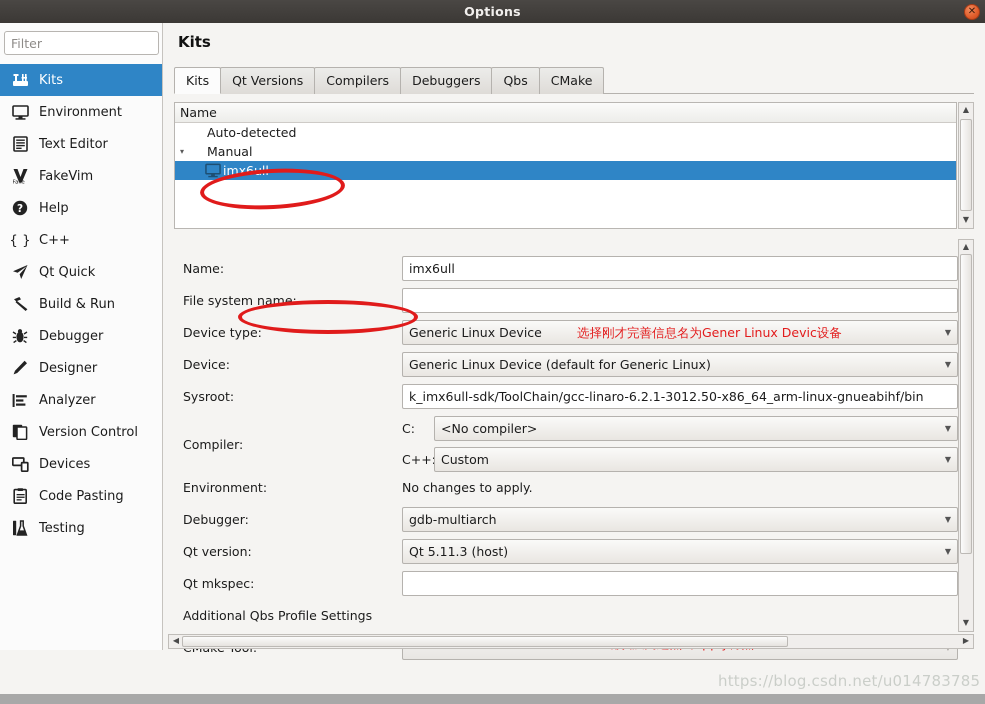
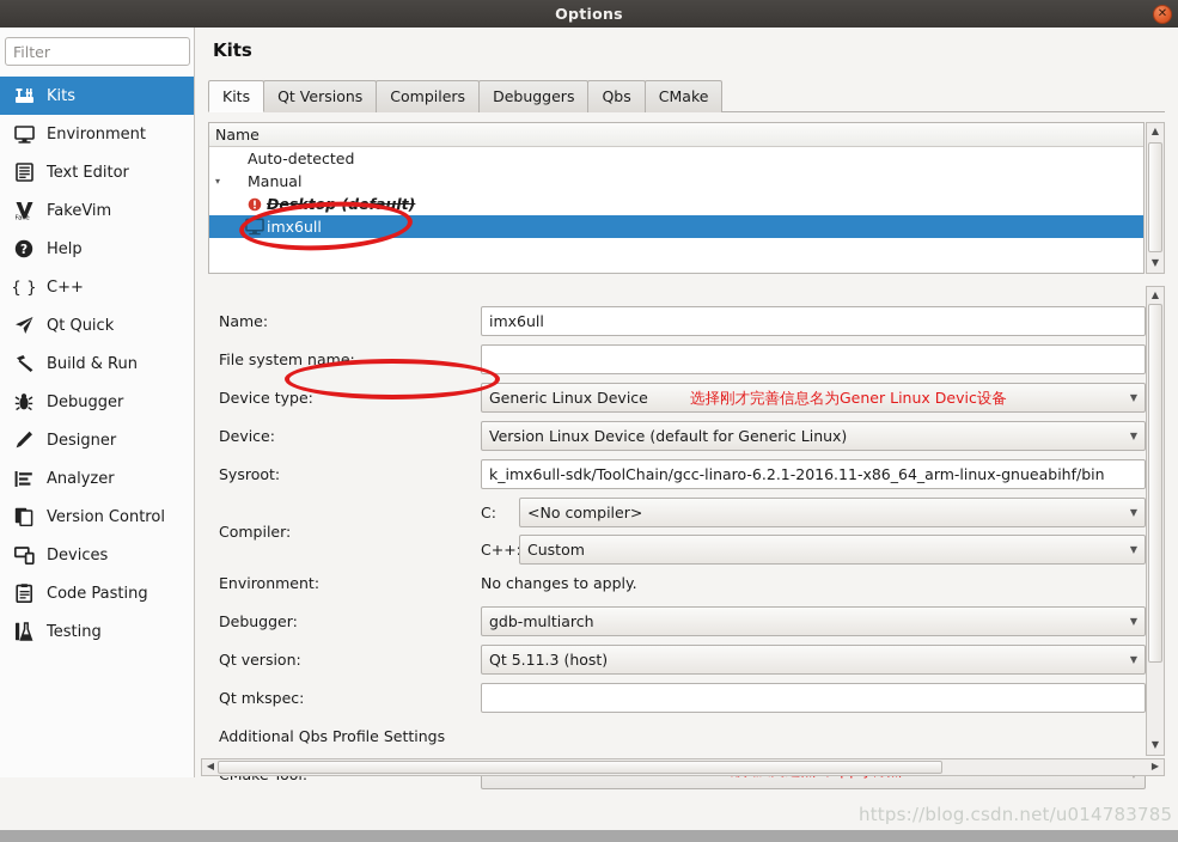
  Options
  ✕
  Filter
  Kits
  Environment
  Text Editor
  FakeVim
  ?
  Help
  { }
  C++
  Qt Quick
  Build & Run
  Debugger
  Designer
  Analyzer
  Version Control
  Devices
  Code Pasting
  Testing
  Kits
  Kits
  Qt Versions
  Compilers
  Debuggers
  Qbs
  CMake
  Name
  Auto-detected
  ▾
  Manual
+ Desktop (default)
  imx6ull
  ▲
  ▼
  Name:
  imx6ull
  File system name:
  Device type:
  Generic Linux Device
  ▼
  选择刚才完善信息名为Gener Linux Devic设备
  Device:
- Generic Linux Device (default for Generic Linux)
+ Version Linux Device (default for Generic Linux)
  ▼
  Sysroot:
- k_imx6ull-sdk/ToolChain/gcc-linaro-6.2.1-3012.50-x86_64_arm-linux-gnueabihf/bin
+ k_imx6ull-sdk/ToolChain/gcc-linaro-6.2.1-2016.11-x86_64_arm-linux-gnueabihf/bin
  Compiler:
  C:
  <No compiler>
  ▼
  C++
  Custom
  ▼
  Environment:
  No changes to apply.
  Debugger:
  gdb-multiarch
  ▼
  Qt version:
  Qt 5.11.3 (host)
  ▼
  Qt mkspec:
  Additional Qbs Profile Settings
  ▲
  ▼
  ◀
  ▶
  https://blog.csdn.net/u014783785
